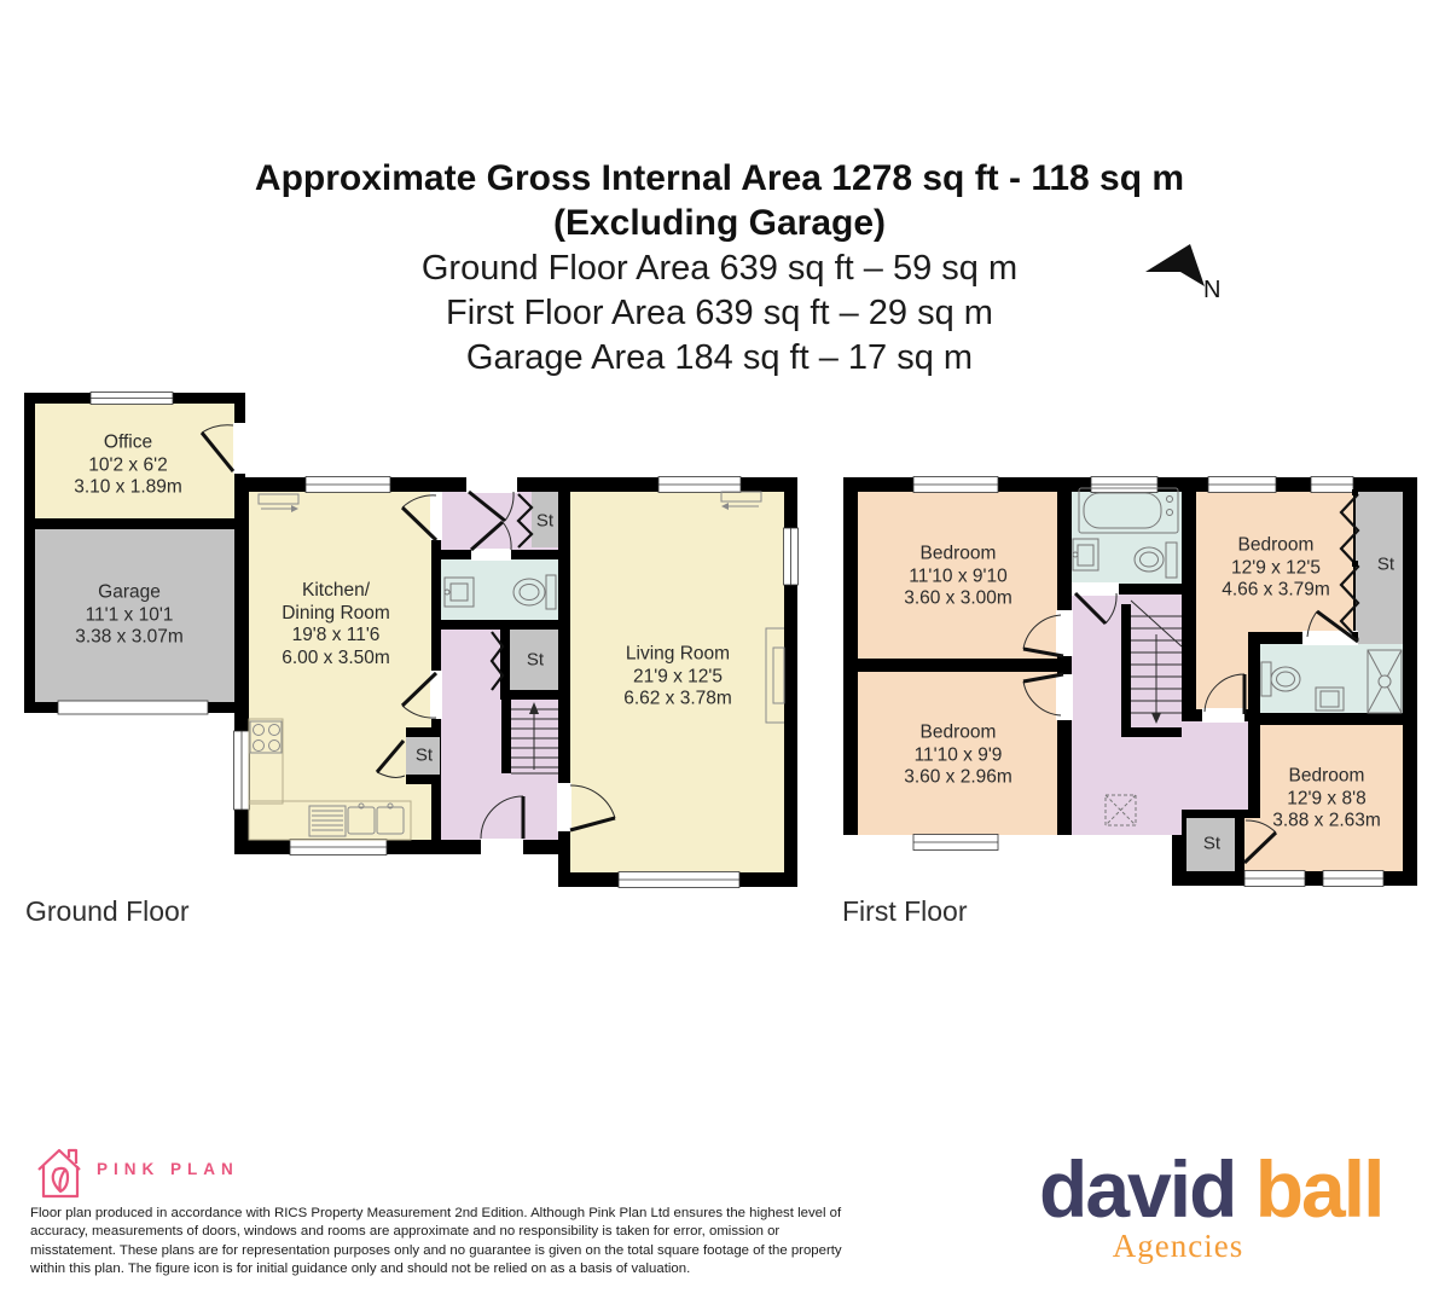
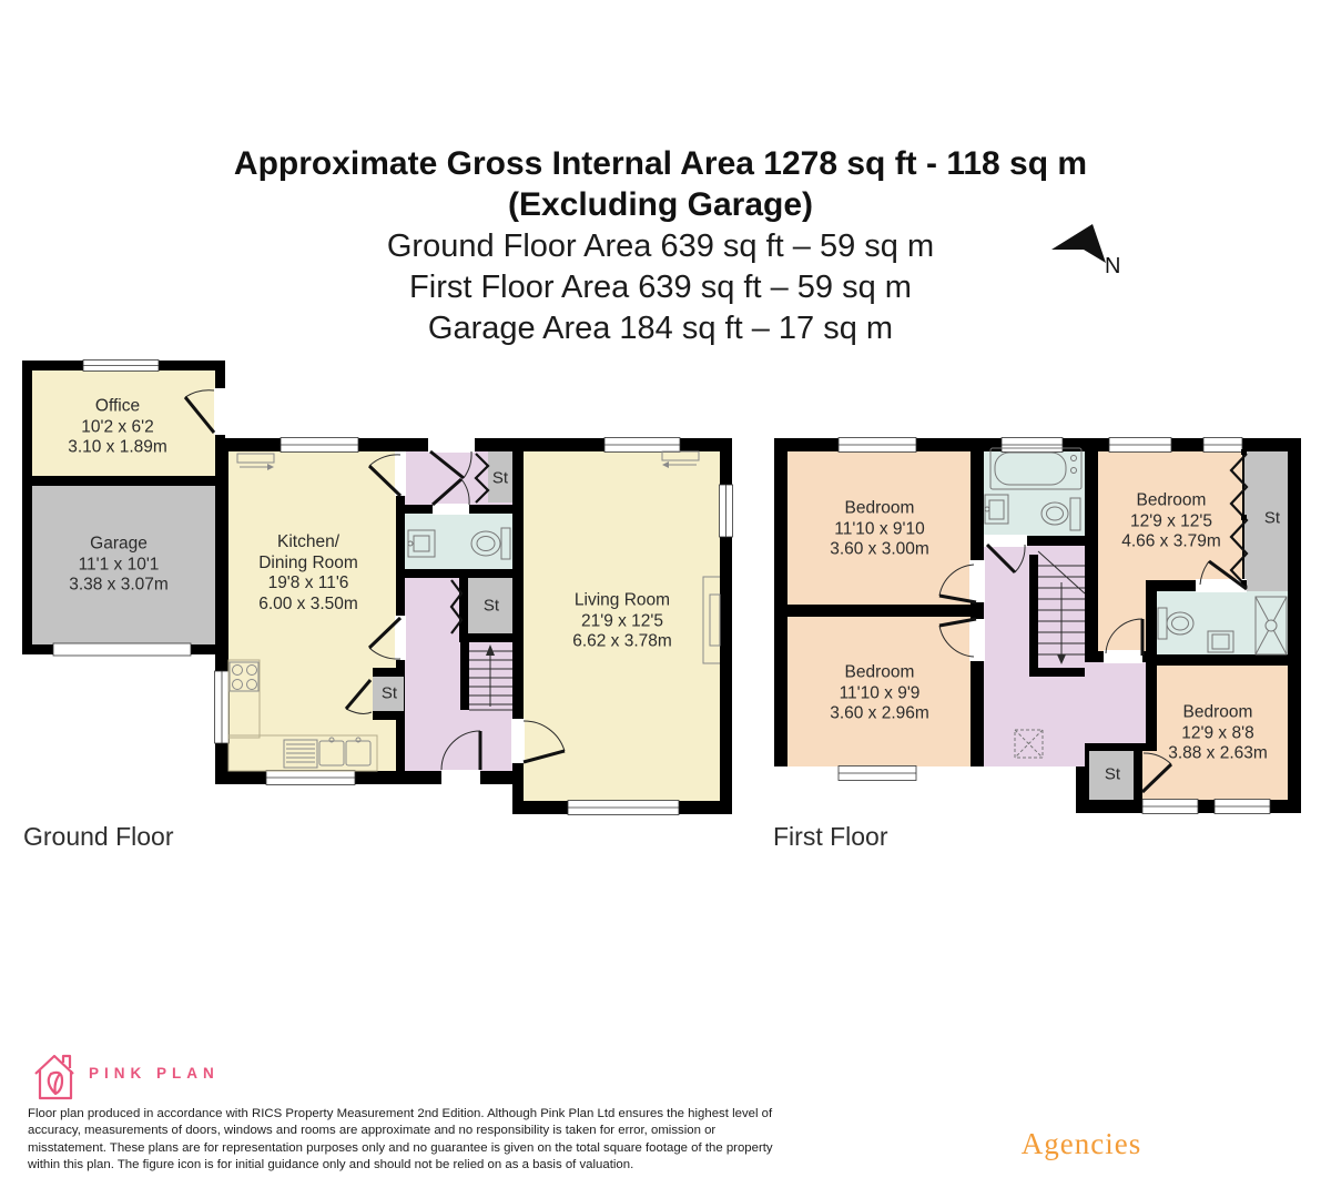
  Approximate Gross Internal Area 1278 sq ft - 118 sq m
  (Excluding Garage)
  Ground Floor Area 639 sq ft – 59 sq m
- First Floor Area 639 sq ft – 29 sq m
+ First Floor Area 639 sq ft – 59 sq m
  Garage Area 184 sq ft – 17 sq m
  N
  Office
  10'2 x 6'2
  3.10 x 1.89m
  Garage
  11'1 x 10'1
  3.38 x 3.07m
  Kitchen/
  Dining Room
  19'8 x 11'6
  6.00 x 3.50m
  Living Room
  21'9 x 12'5
  6.62 x 3.78m
  Bedroom
  11'10 x 9'10
  3.60 x 3.00m
  Bedroom
  12'9 x 12'5
  4.66 x 3.79m
  Bedroom
  11'10 x 9'9
  3.60 x 2.96m
  Bedroom
  12'9 x 8'8
  3.88 x 2.63m
  St
  St
  St
  St
  St
  Ground Floor
  First Floor
  PINK PLAN
  Floor plan produced in accordance with RICS Property Measurement 2nd Edition. Although Pink Plan Ltd ensures the highest level of accuracy, measurements of doors, windows and rooms are approximate and no responsibility is taken for error, omission or misstatement. These plans are for representation purposes only and no guarantee is given on the total square footage of the property within this plan. The figure icon is for initial guidance only and should not be relied on as a basis of valuation.
- david ball
  Agencies
